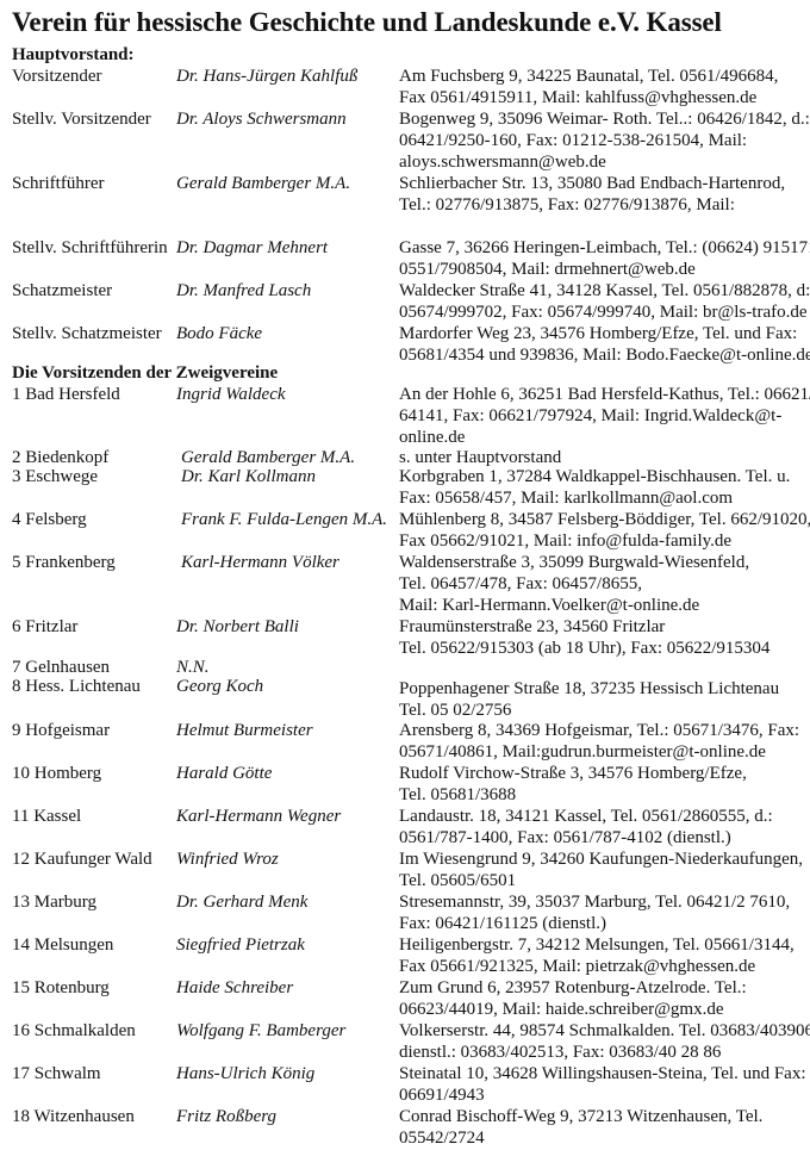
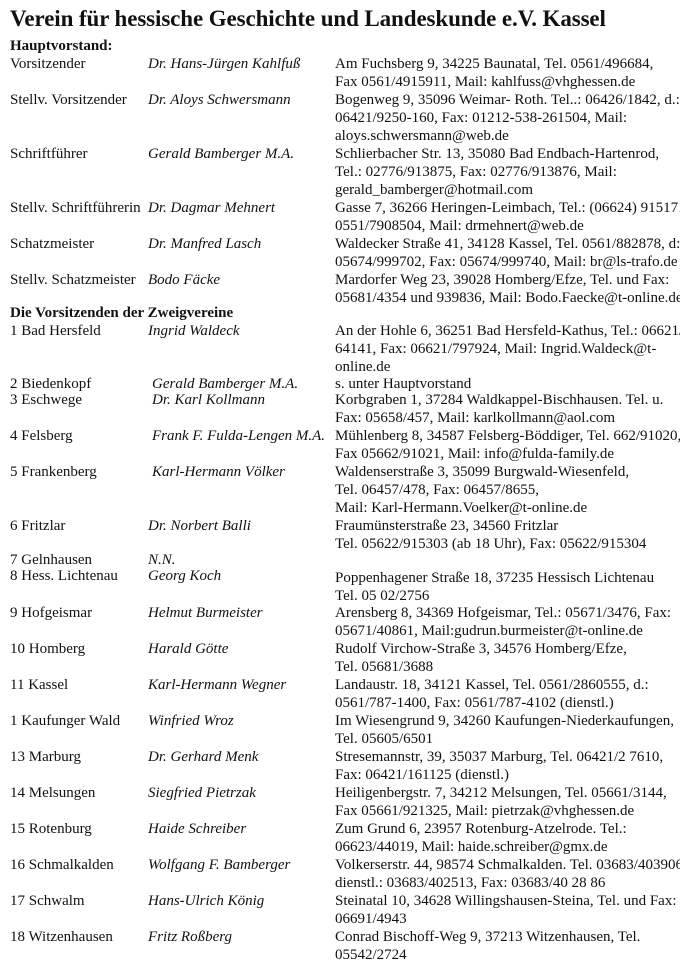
  Verein für hessische Geschichte und Landeskunde e.V. Kassel
  Hauptvorstand:
  Vorsitzender
  Dr. Hans-Jürgen Kahlfuß
  Am Fuchsberg 9, 34225 Baunatal, Tel. 0561/496684,
  Fax 0561/4915911, Mail: kahlfuss@vhghessen.de
  Stellv. Vorsitzender
  Dr. Aloys Schwersmann
  Bogenweg 9, 35096 Weimar- Roth. Tel..: 06426/1842, d.:
  06421/9250-160, Fax: 01212-538-261504, Mail:
  aloys.schwersmann@web.de
  Schriftführer
  Gerald Bamberger M.A.
  Schlierbacher Str. 13, 35080 Bad Endbach-Hartenrod,
  Tel.: 02776/913875, Fax: 02776/913876, Mail:
+ gerald_bamberger@hotmail.com
  Stellv. Schriftführerin
  Dr. Dagmar Mehnert
  Gasse 7, 36266 Heringen-Leimbach, Tel.: (06624) 91517
  0551/7908504, Mail: drmehnert@web.de
  Schatzmeister
  Dr. Manfred Lasch
  Waldecker Straße 41, 34128 Kassel, Tel. 0561/882878, d:
  05674/999702, Fax: 05674/999740, Mail: br@ls-trafo.de
  Stellv. Schatzmeister
  Bodo Fäcke
- Mardorfer Weg 23, 34576 Homberg/Efze, Tel. und Fax:
+ Mardorfer Weg 23, 39028 Homberg/Efze, Tel. und Fax:
  05681/4354 und 939836, Mail: Bodo.Faecke@t-online.de
  Die Vorsitzenden der Zweigvereine
  1 Bad Hersfeld
  Ingrid Waldeck
  An der Hohle 6, 36251 Bad Hersfeld-Kathus, Tel.: 06621
  64141, Fax: 06621/797924, Mail: Ingrid.Waldeck@t-
  online.de
  2 Biedenkopf
  Gerald Bamberger M.A.
  s. unter Hauptvorstand
  3 Eschwege
  Dr. Karl Kollmann
  Korbgraben 1, 37284 Waldkappel-Bischhausen. Tel. u.
  Fax: 05658/457, Mail: karlkollmann@aol.com
  4 Felsberg
  Frank F. Fulda-Lengen M.A.
  Mühlenberg 8, 34587 Felsberg-Böddiger, Tel. 662/91020,
  Fax 05662/91021, Mail: info@fulda-family.de
  5 Frankenberg
  Karl-Hermann Völker
  Waldenserstraße 3, 35099 Burgwald-Wiesenfeld,
  Tel. 06457/478, Fax: 06457/8655,
  Mail: Karl-Hermann.Voelker@t-online.de
  6 Fritzlar
  Dr. Norbert Balli
  Fraumünsterstraße 23, 34560 Fritzlar
  Tel. 05622/915303 (ab 18 Uhr), Fax: 05622/915304
  7 Gelnhausen
  N.N.
  8 Hess. Lichtenau
  Georg Koch
  Poppenhagener Straße 18, 37235 Hessisch Lichtenau
  Tel. 05 02/2756
  9 Hofgeismar
  Helmut Burmeister
  Arensberg 8, 34369 Hofgeismar, Tel.: 05671/3476, Fax:
  05671/40861, Mail:gudrun.burmeister@t-online.de
  10 Homberg
  Harald Götte
  Rudolf Virchow-Straße 3, 34576 Homberg/Efze,
  Tel. 05681/3688
  11 Kassel
  Karl-Hermann Wegner
  Landaustr. 18, 34121 Kassel, Tel. 0561/2860555, d.:
  0561/787-1400, Fax: 0561/787-4102 (dienstl.)
- 12 Kaufunger Wald
+ 1 Kaufunger Wald
  Winfried Wroz
  Im Wiesengrund 9, 34260 Kaufungen-Niederkaufungen,
  Tel. 05605/6501
  13 Marburg
  Dr. Gerhard Menk
  Stresemannstr, 39, 35037 Marburg, Tel. 06421/2 7610,
  Fax: 06421/161125 (dienstl.)
  14 Melsungen
  Siegfried Pietrzak
  Heiligenbergstr. 7, 34212 Melsungen, Tel. 05661/3144,
  Fax 05661/921325, Mail: pietrzak@vhghessen.de
  15 Rotenburg
  Haide Schreiber
  Zum Grund 6, 23957 Rotenburg-Atzelrode. Tel.:
  06623/44019, Mail: haide.schreiber@gmx.de
  16 Schmalkalden
  Wolfgang F. Bamberger
  Volkerserstr. 44, 98574 Schmalkalden. Tel. 03683/403906
  dienstl.: 03683/402513, Fax: 03683/40 28 86
  17 Schwalm
  Hans-Ulrich König
  Steinatal 10, 34628 Willingshausen-Steina, Tel. und Fax:
  06691/4943
  18 Witzenhausen
  Fritz Roßberg
  Conrad Bischoff-Weg 9, 37213 Witzenhausen, Tel.
  05542/2724
